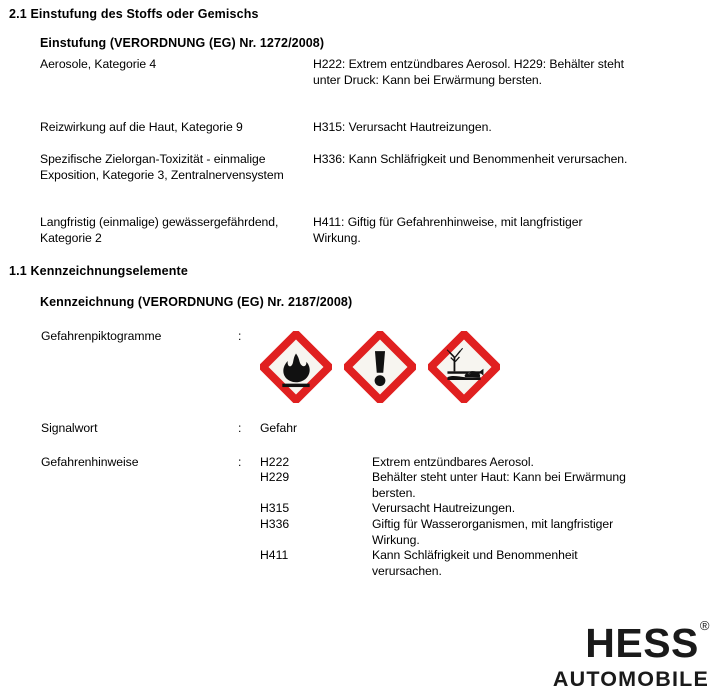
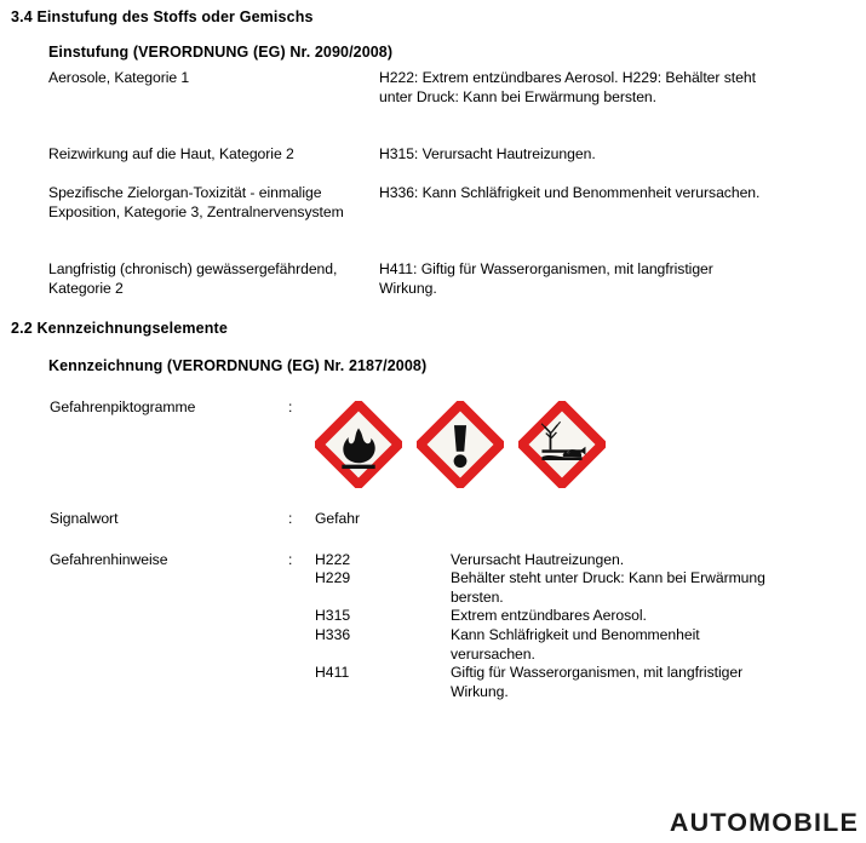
- 2.1 Einstufung des Stoffs oder Gemischs
+ 3.4 Einstufung des Stoffs oder Gemischs
- Einstufung (VERORDNUNG (EG) Nr. 1272/2008)
+ Einstufung (VERORDNUNG (EG) Nr. 2090/2008)
- Aerosole, Kategorie 4
+ Aerosole, Kategorie 1
  H222: Extrem entzündbares Aerosol. H229: Behälter steht unter Druck: Kann bei Erwärmung bersten.
- Reizwirkung auf die Haut, Kategorie 9
+ Reizwirkung auf die Haut, Kategorie 2
  H315: Verursacht Hautreizungen.
  Spezifische Zielorgan-Toxizität - einmalige Exposition, Kategorie 3, Zentralnervensystem
  H336: Kann Schläfrigkeit und Benommenheit verursachen.
- Langfristig (einmalige) gewässergefährdend, Kategorie 2
+ Langfristig (chronisch) gewässergefährdend, Kategorie 2
- H411: Giftig für Gefahrenhinweise, mit langfristiger Wirkung.
+ H411: Giftig für Wasserorganismen, mit langfristiger Wirkung.
- 1.1 Kennzeichnungselemente
+ 2.2 Kennzeichnungselemente
  Kennzeichnung (VERORDNUNG (EG) Nr. 2187/2008)
  Gefahrenpiktogramme
  :
  Signalwort
  :
  Gefahr
  Gefahrenhinweise
  :
  H222
- Extrem entzündbares Aerosol.
+ Verursacht Hautreizungen.
  H229
- Behälter steht unter Haut: Kann bei Erwärmung bersten.
+ Behälter steht unter Druck: Kann bei Erwärmung bersten.
  H315
- Verursacht Hautreizungen.
+ Extrem entzündbares Aerosol.
  H336
- Giftig für Wasserorganismen, mit langfristiger Wirkung.
+ Kann Schläfrigkeit und Benommenheit verursachen.
  H411
- Kann Schläfrigkeit und Benommenheit verursachen.
+ Giftig für Wasserorganismen, mit langfristiger Wirkung.
- HESS®
  AUTOMOBILE
